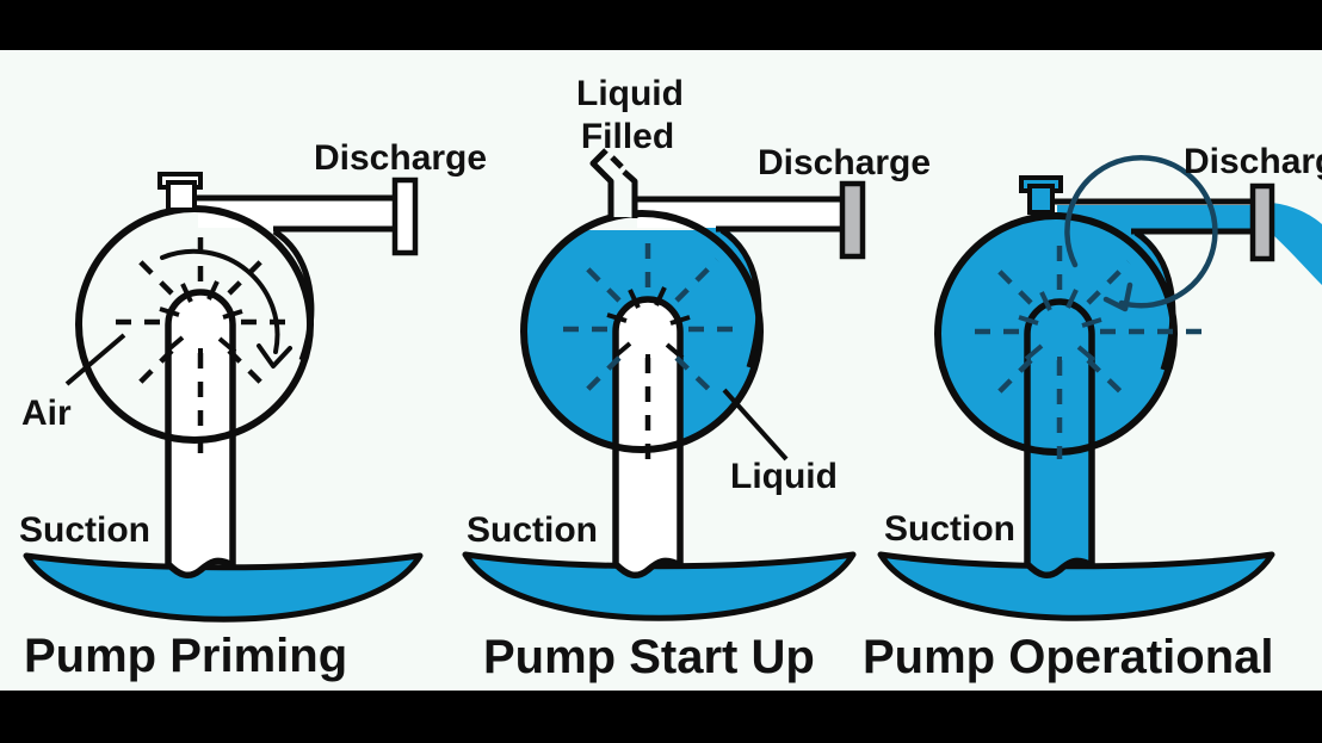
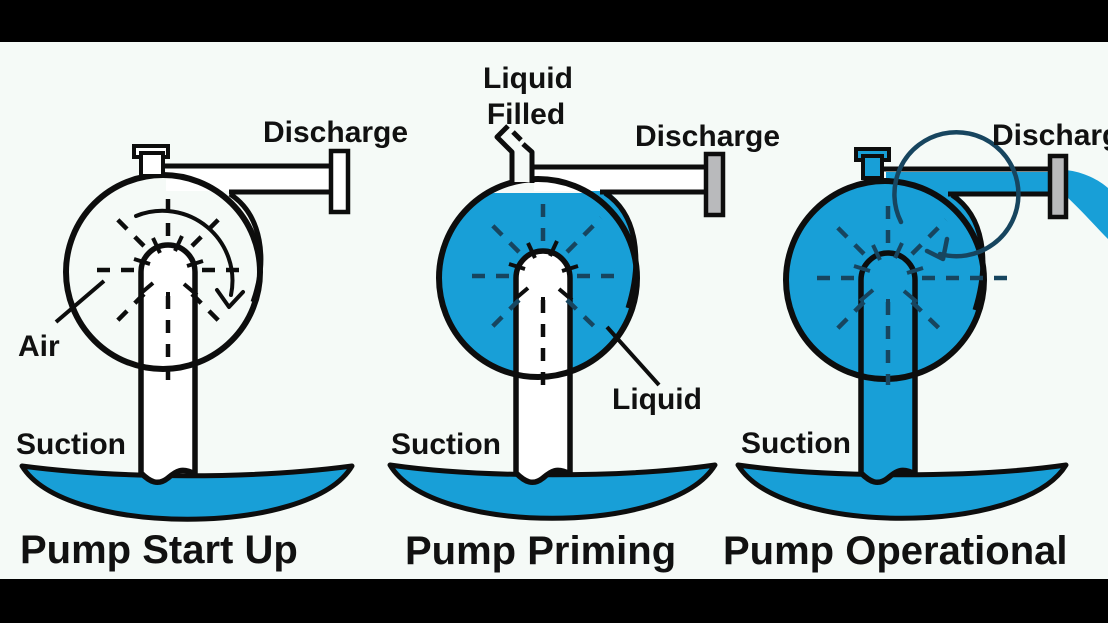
  Discharge
  Air
  Suction
- Pump Priming
+ Pump Start Up
  Liquid
  Filled
  Discharge
  Liquid
  Suction
- Pump Start Up
+ Pump Priming
  Dischar
  Suction
  Pump Operational
